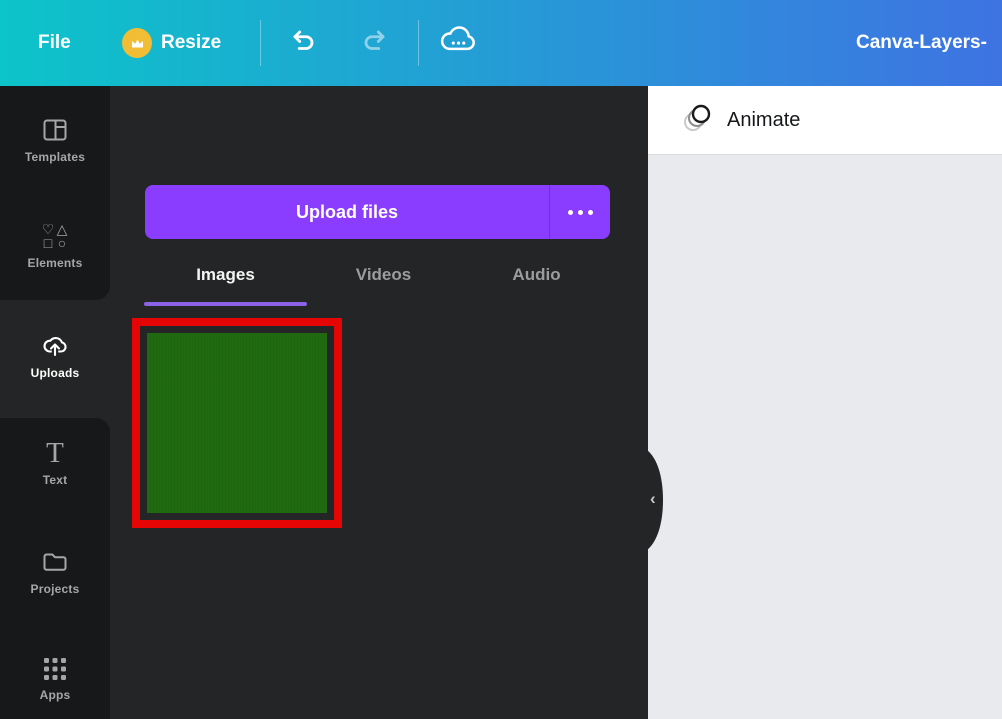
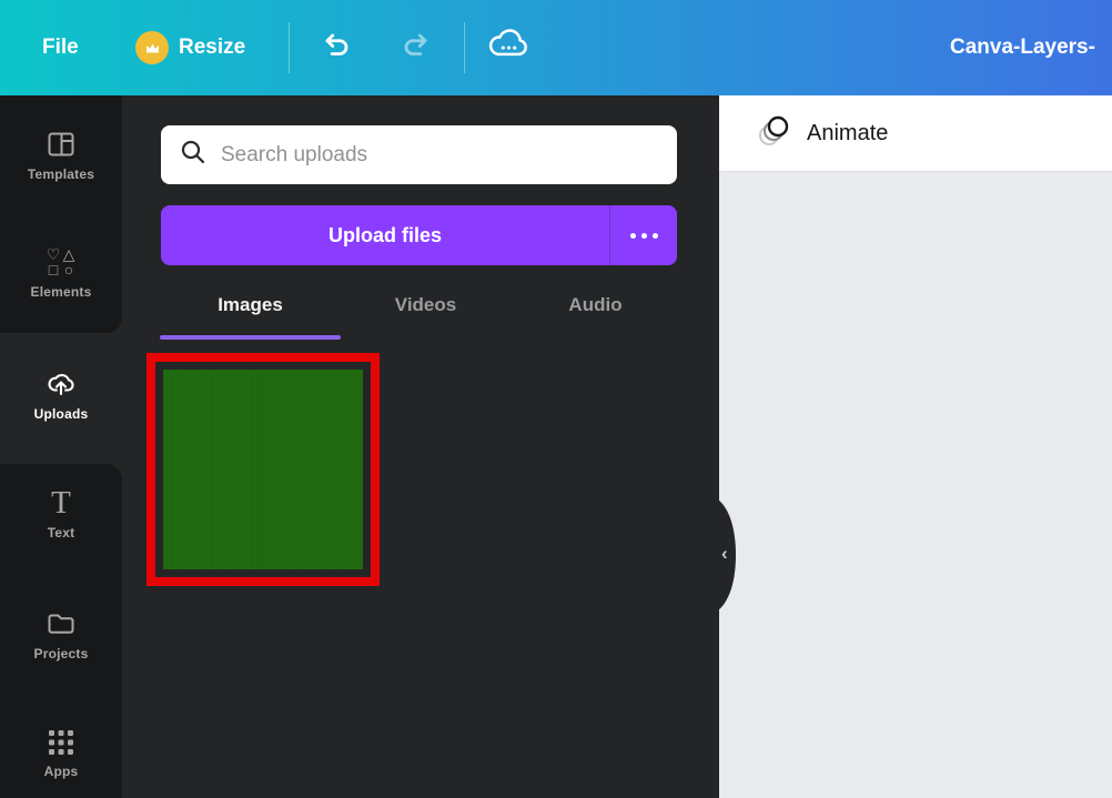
  File
  Resize
  Canva-Layers-
  Templates
  ♡
  △
  □
  ○
  Elements
  Uploads
  T
  Text
  Projects
  Apps
+ Search uploads
  Upload files
  Images
  Videos
  Audio
  ‹
  Animate
